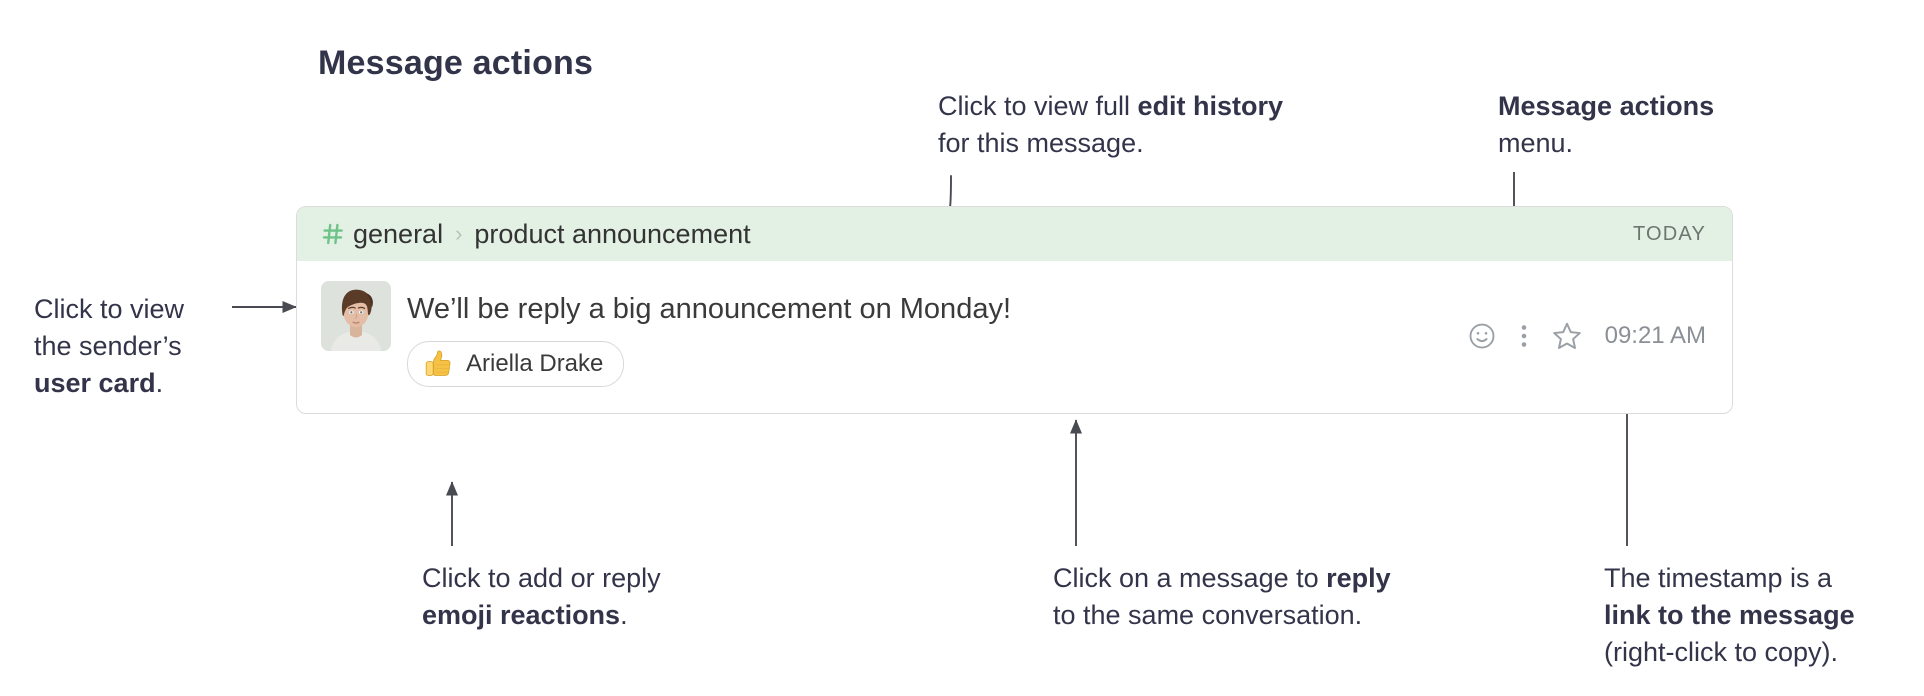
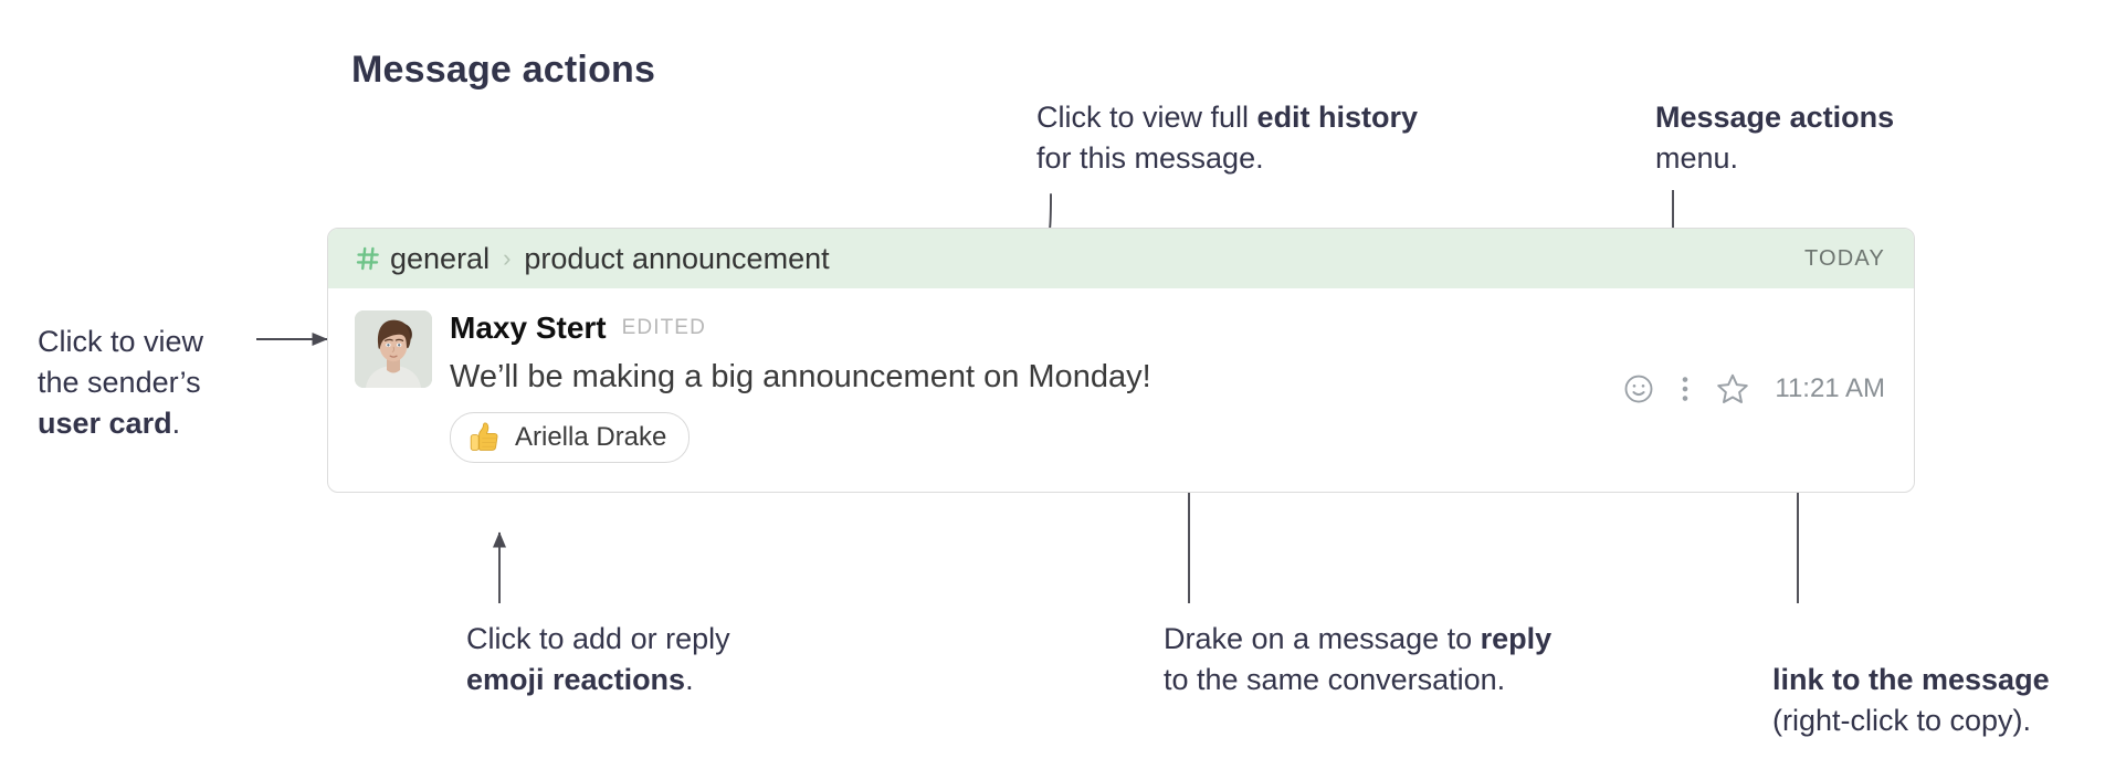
  Message actions
  Click to view full edit history
  for this message.
  Message actions
  menu.
  Click to view
  the sender’s
  user card.
  Click to add or reply
  emoji reactions.
- Click on a message to reply
+ Drake on a message to reply
  to the same conversation.
- The timestamp is a
  link to the message
  (right-click to copy).
  general
  ›
  product announcement
  TODAY
+ Maxy Stert
+ EDITED
- We’ll be reply a big announcement on Monday!
+ We’ll be making a big announcement on Monday!
  Ariella Drake
- 09:21 AM
+ 11:21 AM
